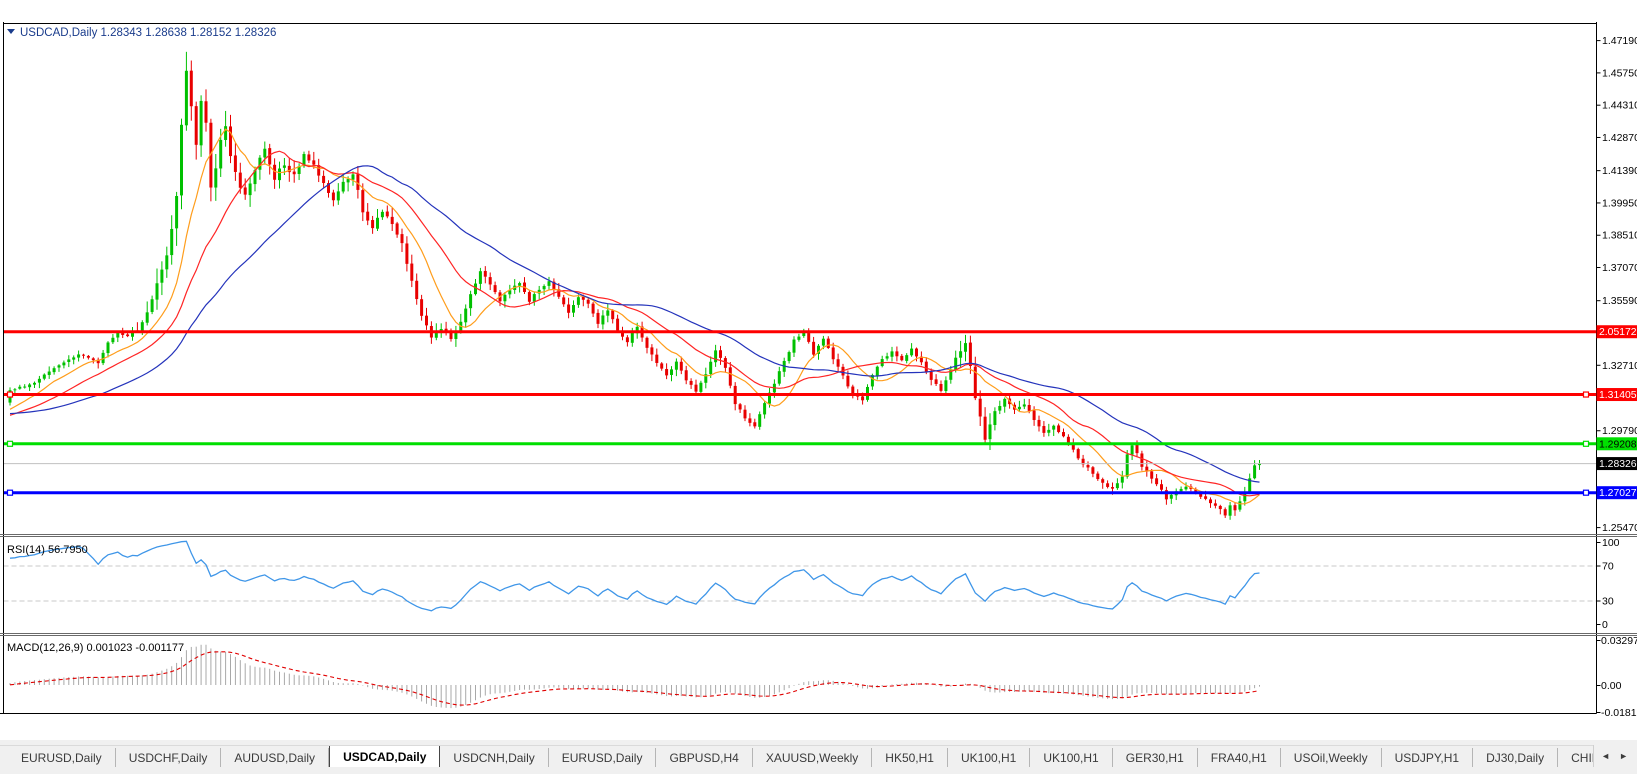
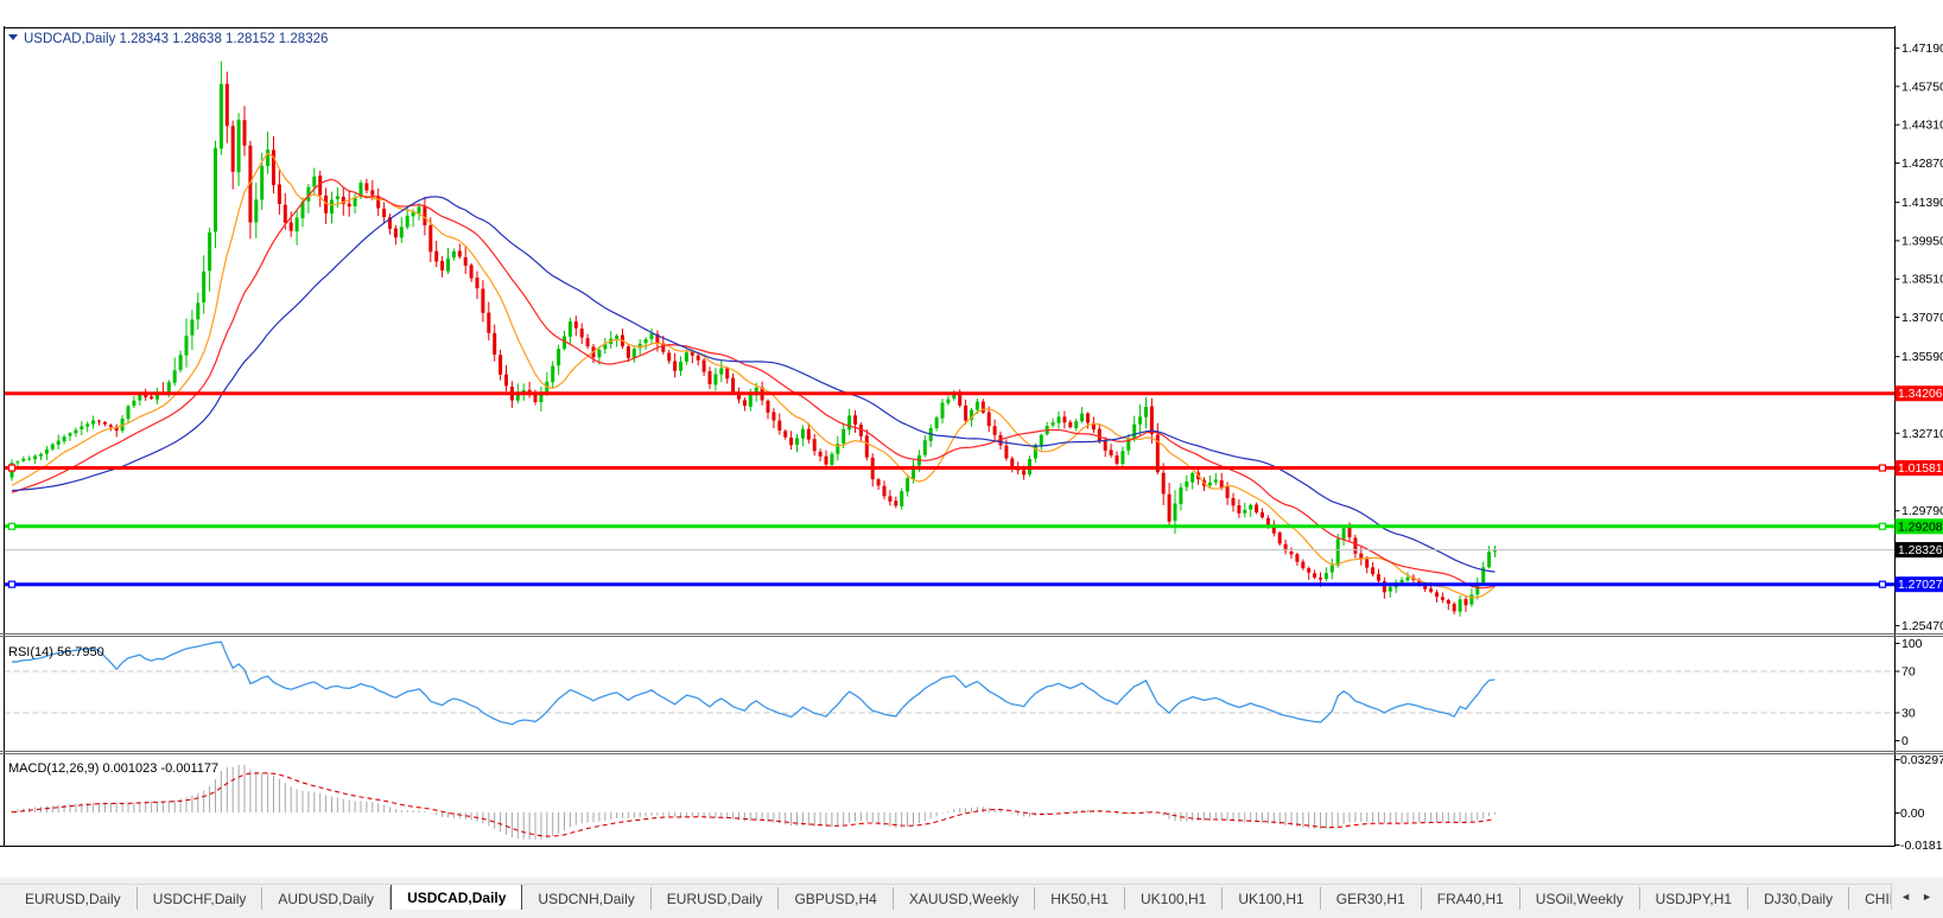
  1.4719
  1.4575
  1.4431
  1.4287
  1.4139
  1.3995
  1.3851
  1.3707
  1.3559
  1.3271
  1.2979
  1.2547
- 2.05172
+ 1.34206
- 1.31405
+ 1.01581
  1.29208
  1.27027
  1.28326
  100
  70
  30
  0
  0.03297
  0.00
  -0.0181
  USDCAD,Daily 1.28343 1.28638 1.28152 1.28326
  RSI(14) 56.7950
  MACD(12,26,9) 0.001023 -0.001177
  EURUSD,Daily
  USDCHF,Daily
  AUDUSD,Daily
  USDCAD,Daily
  USDCNH,Daily
  EURUSD,Daily
  GBPUSD,H4
  XAUUSD,Weekly
  HK50,H1
  UK100,H1
  UK100,H1
  GER30,H1
  FRA40,H1
  USOil,Weekly
  USDJPY,H1
  DJ30,Daily
  ◄
  ►
